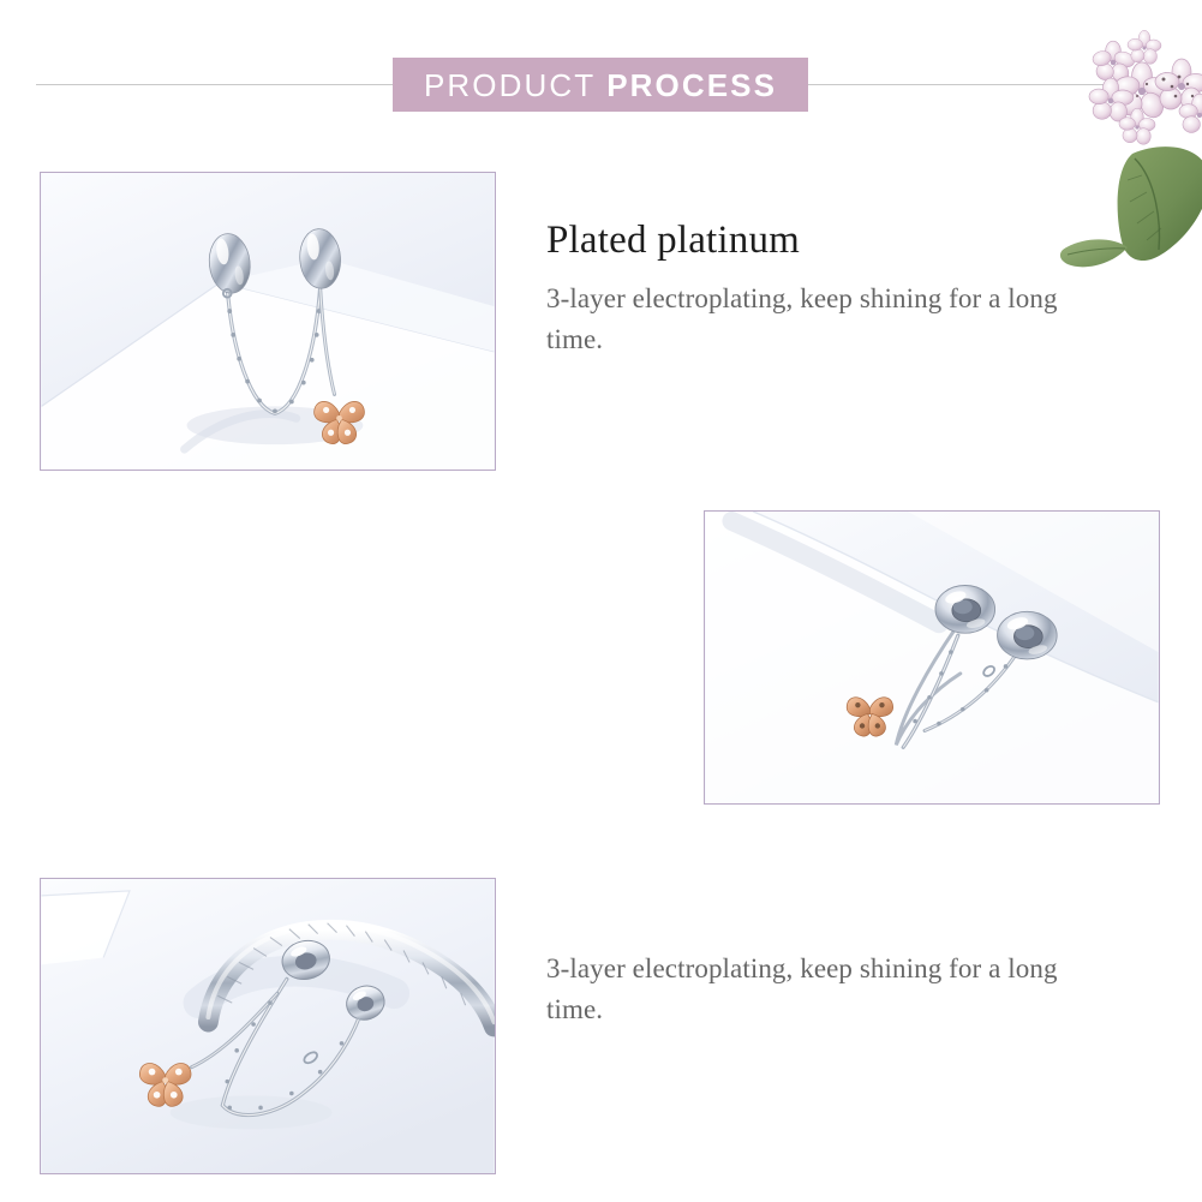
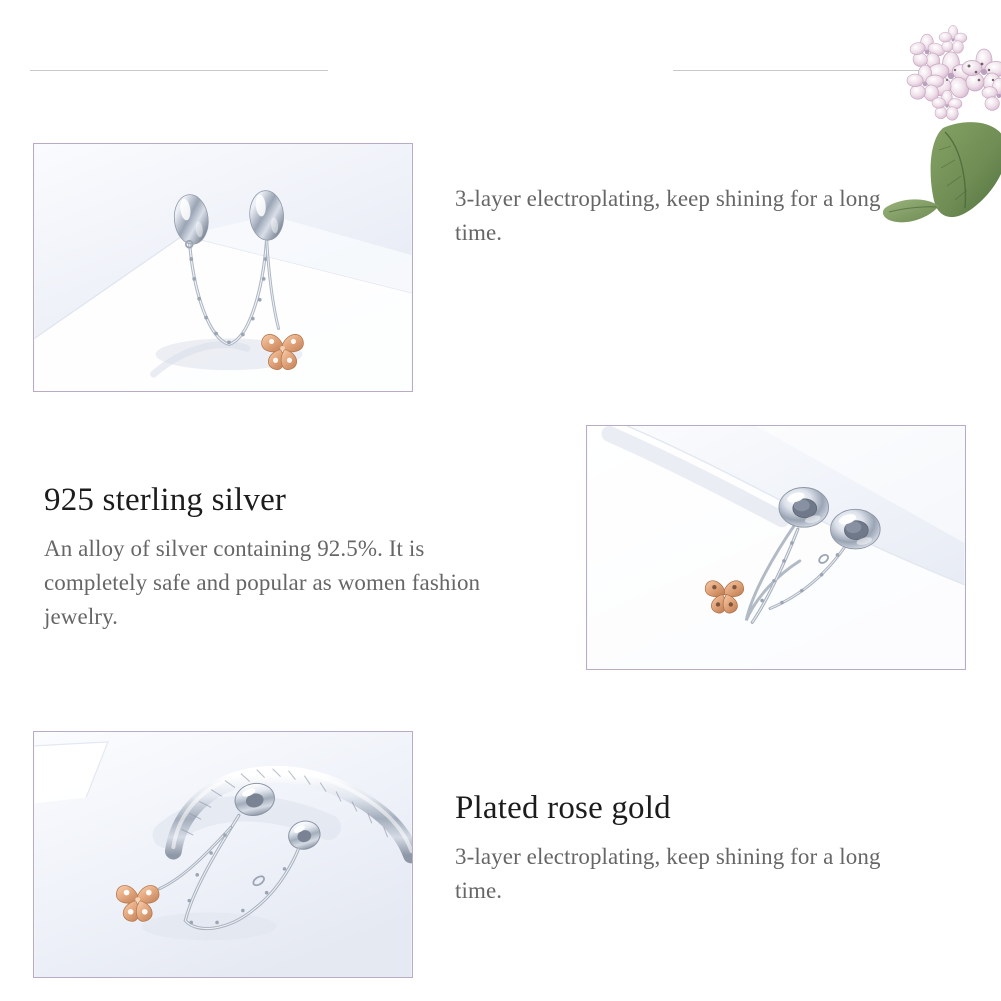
- PRODUCT
- PROCESS
- Plated platinum
  3-layer electroplating, keep shining for a long time.
+ 925 sterling silver
+ An alloy of silver containing 92.5%. It is completely safe and popular as women fashion jewelry.
+ Plated rose gold
  3-layer electroplating, keep shining for a long time.
